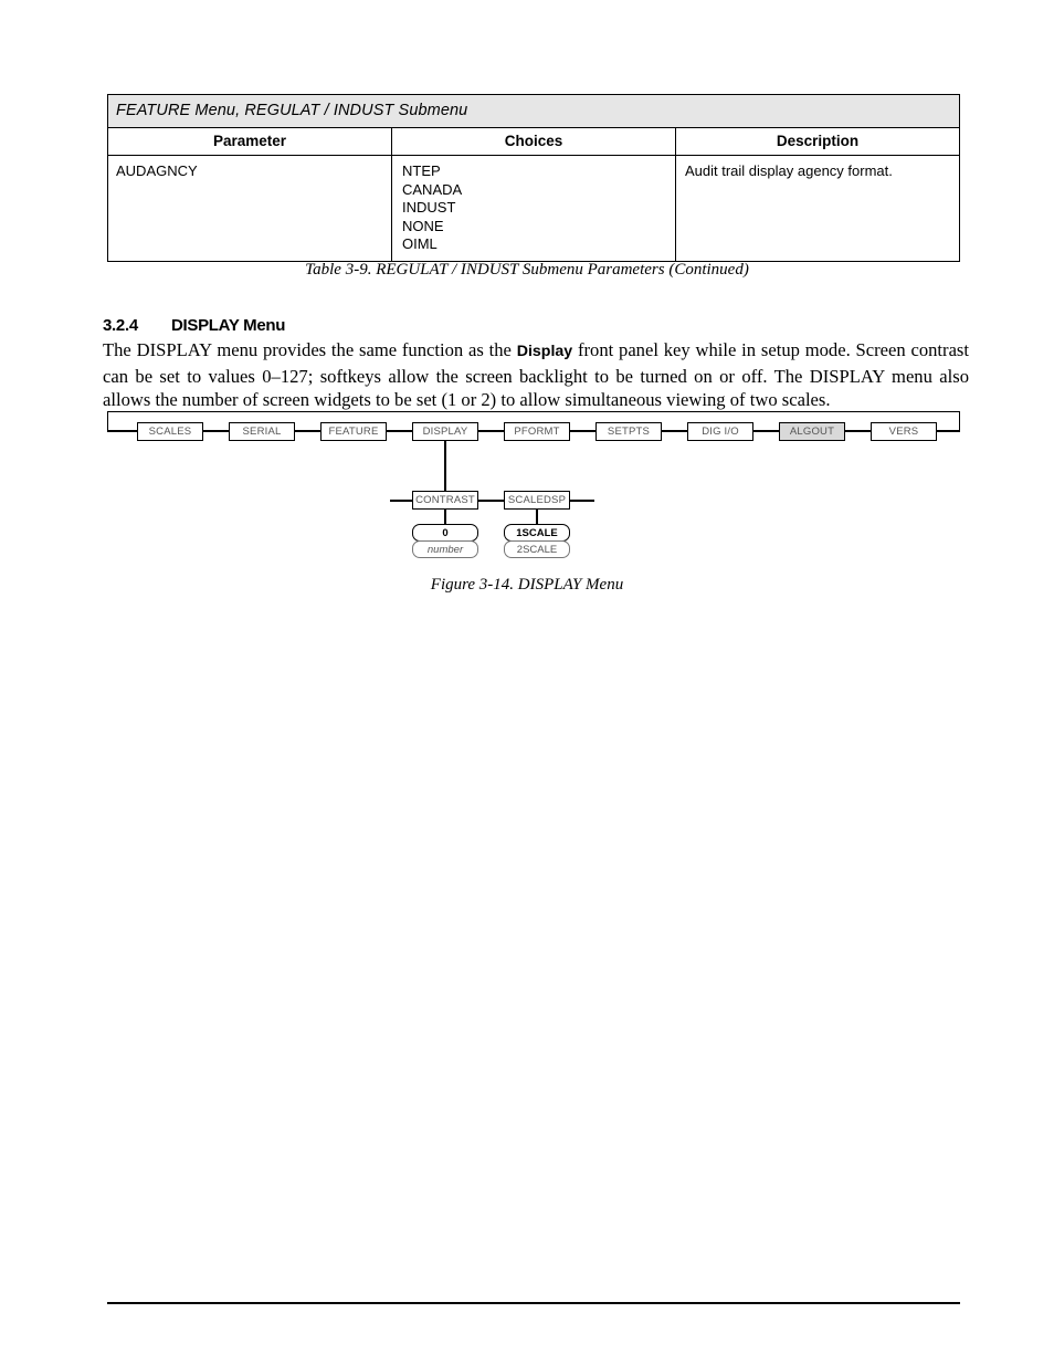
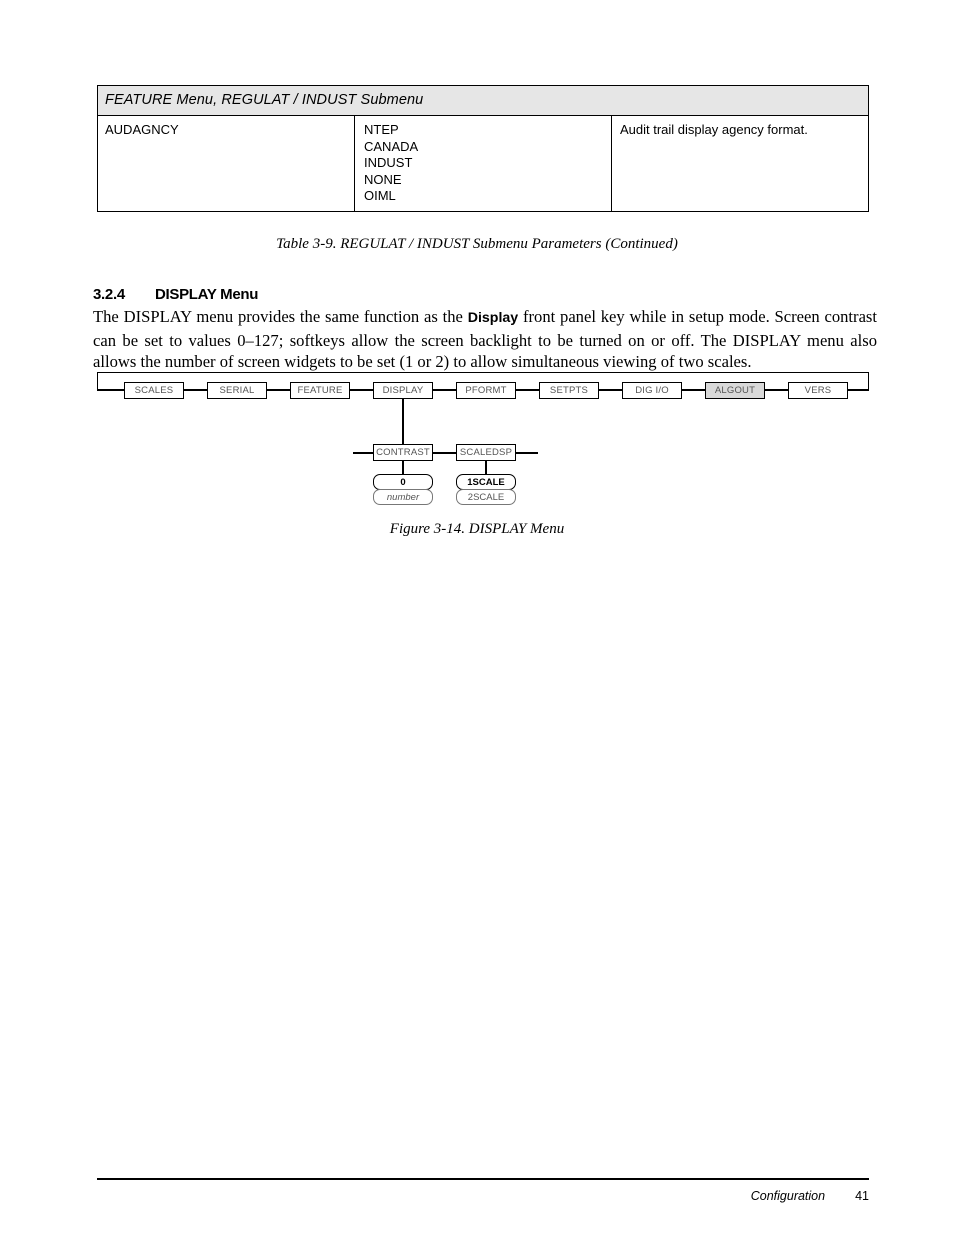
  FEATURE Menu, REGULAT / INDUST Submenu
- Parameter	Choices	Description
  AUDAGNCY	NTEP CANADA INDUST NONE OIML	Audit trail display agency format.
  Table 3-9. REGULAT / INDUST Submenu Parameters (Continued)
  3.2.4 DISPLAY Menu
  The DISPLAY menu provides the same function as the Display front panel key while in setup mode. Screen contrast can be set to values 0–127; softkeys allow the screen backlight to be turned on or off. The DISPLAY menu also allows the number of screen widgets to be set (1 or 2) to allow simultaneous viewing of two scales.
  SCALES
  SERIAL
  FEATURE
  DISPLAY
  PFORMT
  SETPTS
  DIG I/O
  ALGOUT
  VERS
  CONTRAST
  SCALEDSP
  0
  number
  1SCALE
  2SCALE
  Figure 3-14. DISPLAY Menu
+ Configuration 41
